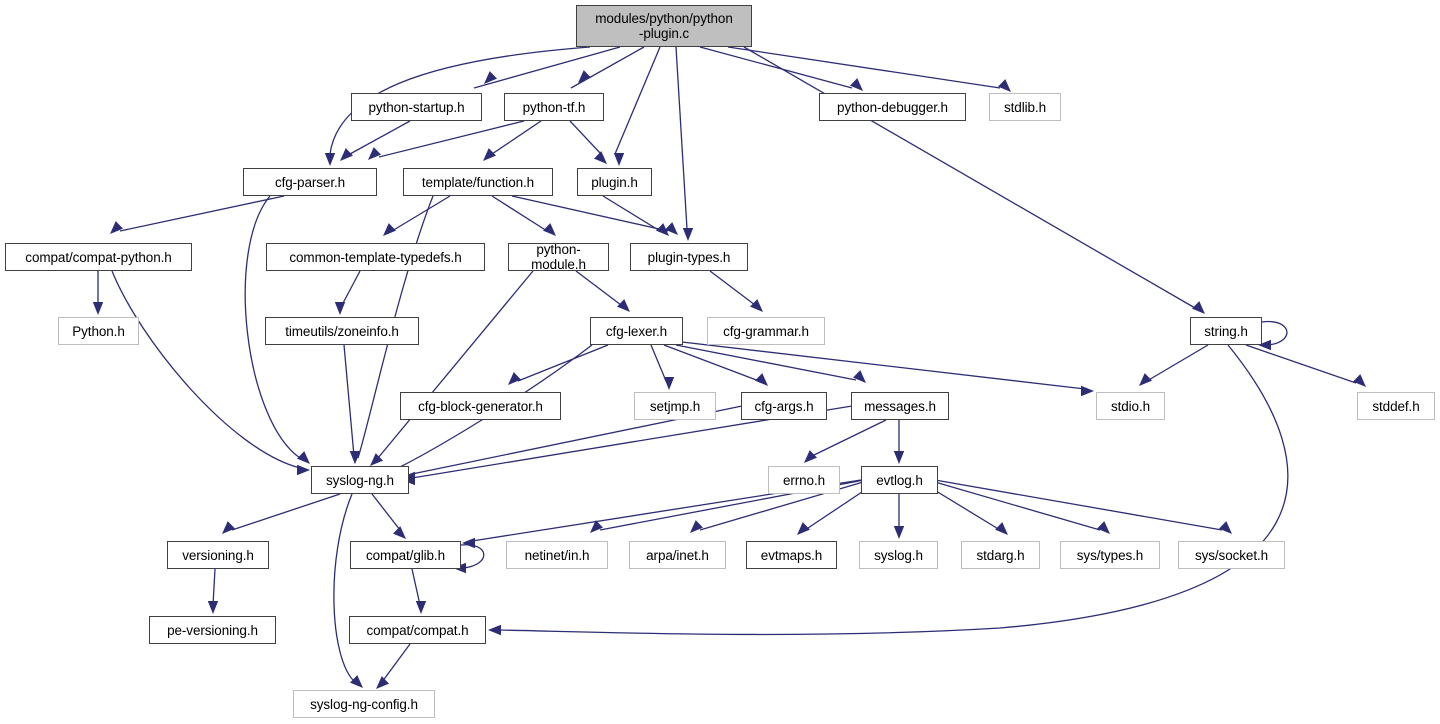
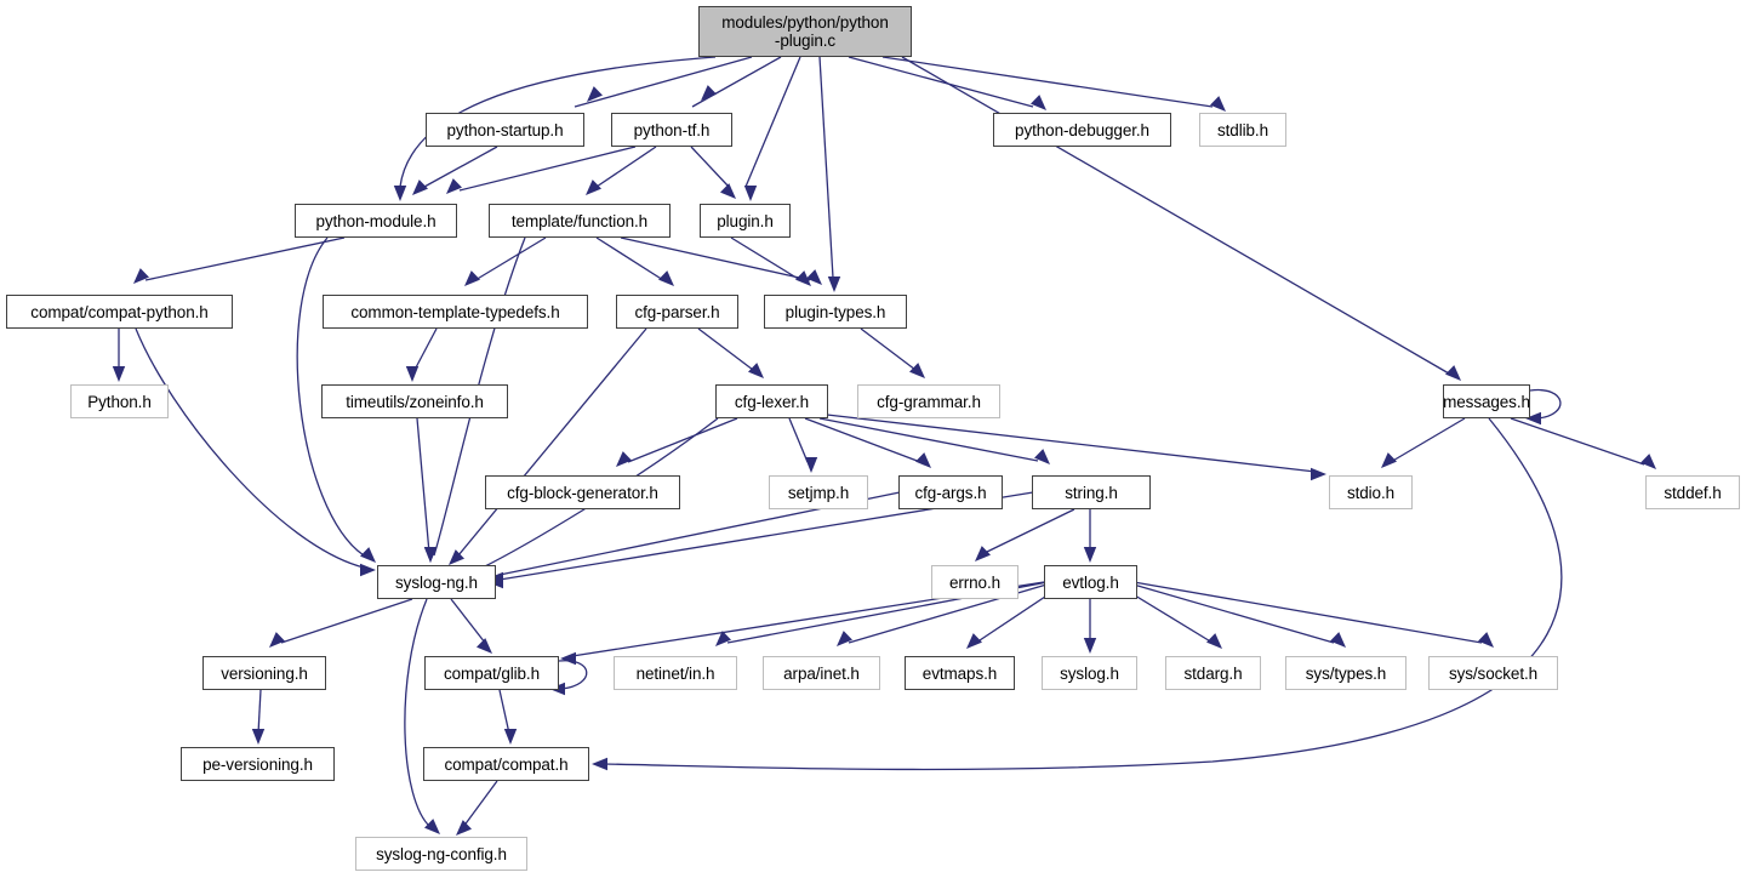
  modules/python/python
  -plugin.c
  python-startup.h
  python-tf.h
  python-debugger.h
  stdlib.h
- cfg-parser.h
+ python-module.h
  template/function.h
  plugin.h
  compat/compat-python.h
  common-template-typedefs.h
- python-module.h
+ cfg-parser.h
  plugin-types.h
  Python.h
  timeutils/zoneinfo.h
  cfg-lexer.h
  cfg-grammar.h
- string.h
+ messages.h
  cfg-block-generator.h
  setjmp.h
  cfg-args.h
- messages.h
+ string.h
  stdio.h
  stddef.h
  syslog-ng.h
  errno.h
  evtlog.h
  versioning.h
  compat/glib.h
  netinet/in.h
  arpa/inet.h
  evtmaps.h
  syslog.h
  stdarg.h
  sys/types.h
  sys/socket.h
  pe-versioning.h
  compat/compat.h
  syslog-ng-config.h
